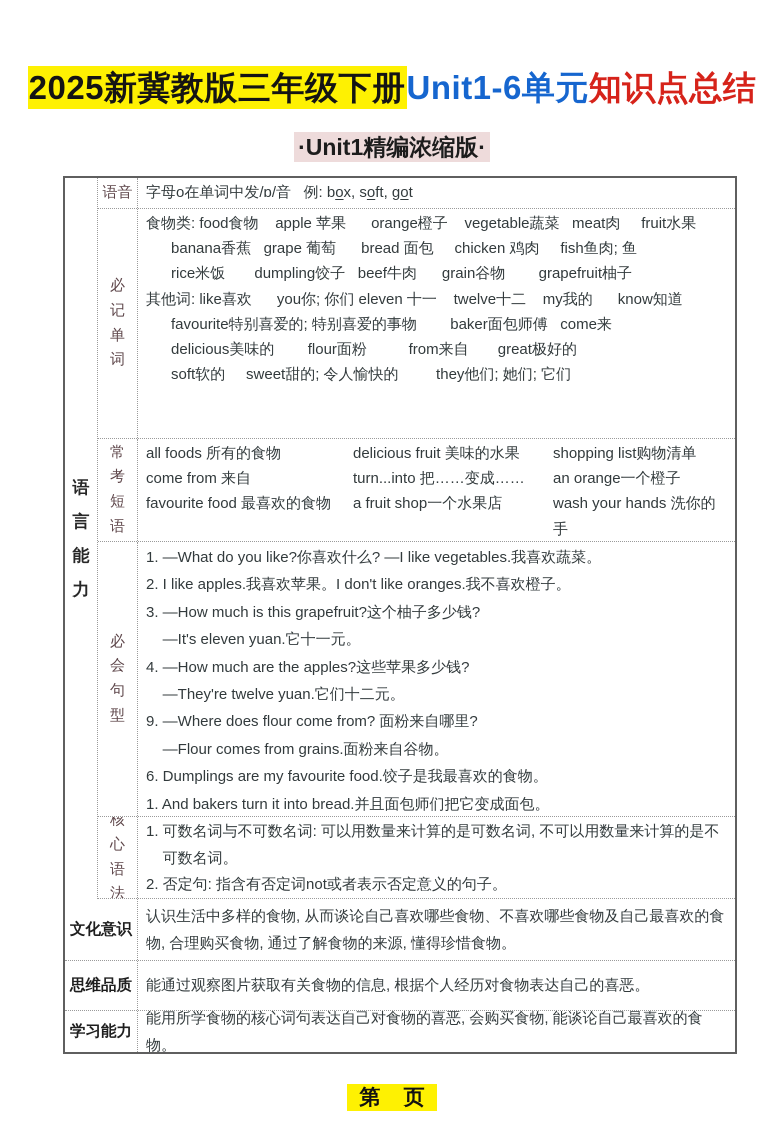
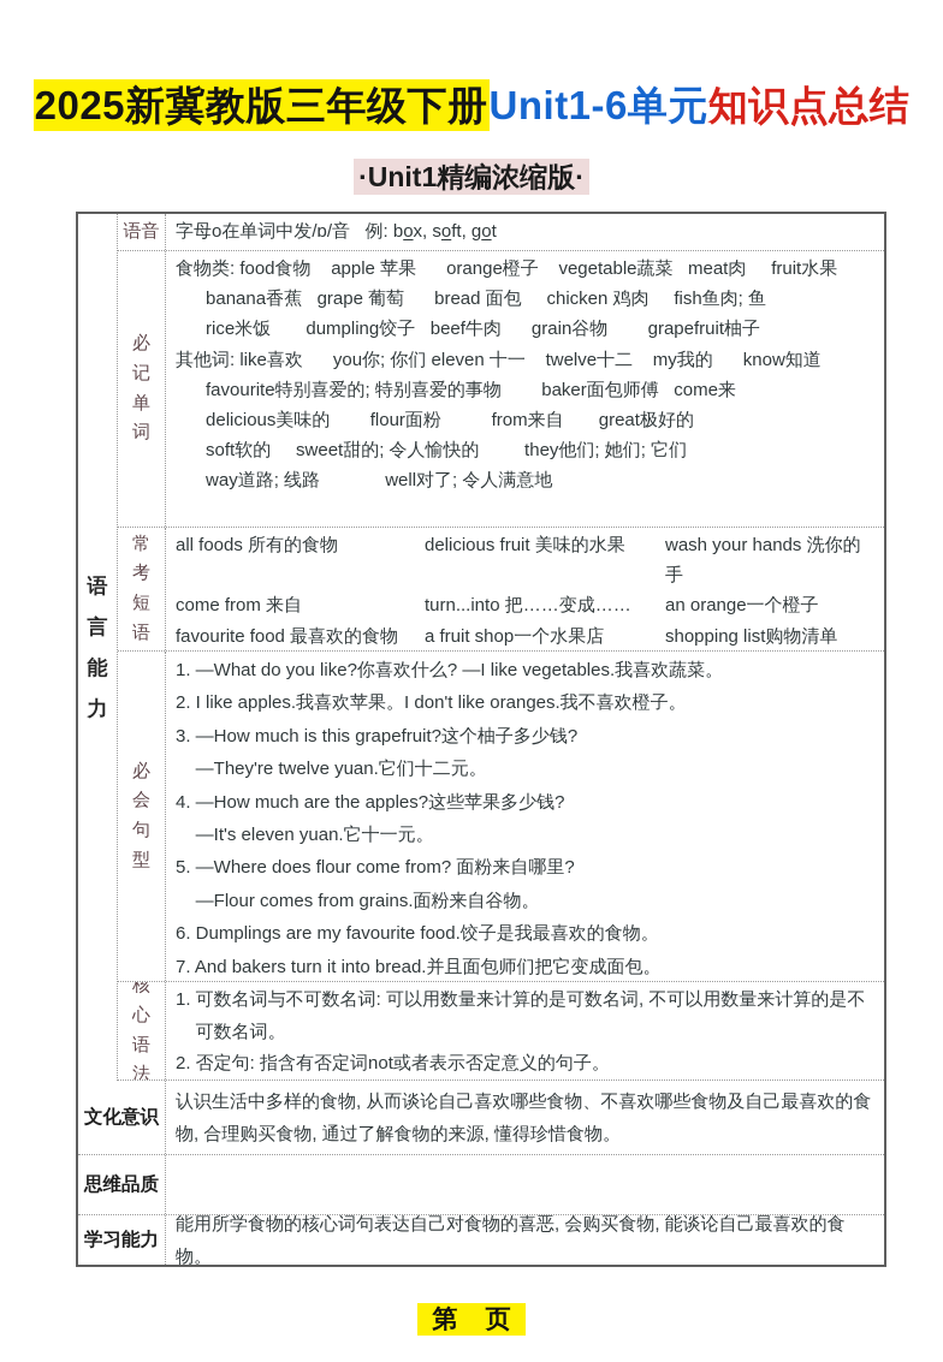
  2025新冀教版三年级下册Unit1-6单元知识点总结
  ·Unit1精编浓缩版·
  语言能力
  语音
  字母o在单词中发/ɒ/音 例: box, soft, got
  必记单词
  食物类: food食物 apple 苹果 orange橙子 vegetable蔬菜 meat肉 fruit水果
  banana香蕉 grape 葡萄 bread 面包 chicken 鸡肉 fish鱼肉; 鱼
  rice米饭 dumpling饺子 beef牛肉 grain谷物 grapefruit柚子
  其他词: like喜欢 you你; 你们 eleven 十一 twelve十二 my我的 know知道
  favourite特别喜爱的; 特别喜爱的事物 baker面包师傅 come来
  delicious美味的 flour面粉 from来自 great极好的
  soft软的 sweet甜的; 令人愉快的 they他们; 她们; 它们
+ way道路; 线路 well对了; 令人满意地
  常考短语
  all foods 所有的食物
  delicious fruit 美味的水果
- shopping list购物清单
+ wash your hands 洗你的手
  come from 来自
  turn...into 把……变成……
  an orange一个橙子
  favourite food 最喜欢的食物
  a fruit shop一个水果店
- wash your hands 洗你的手
+ shopping list购物清单
  必会句型
  1. —What do you like?你喜欢什么? —I like vegetables.我喜欢蔬菜。
  2. I like apples.我喜欢苹果。I don't like oranges.我不喜欢橙子。
  3. —How much is this grapefruit?这个柚子多少钱?
- —It's eleven yuan.它十一元。
+ —They're twelve yuan.它们十二元。
  4. —How much are the apples?这些苹果多少钱?
- —They're twelve yuan.它们十二元。
+ —It's eleven yuan.它十一元。
- 9. —Where does flour come from? 面粉来自哪里?
+ 5. —Where does flour come from? 面粉来自哪里?
  —Flour comes from grains.面粉来自谷物。
  6. Dumplings are my favourite food.饺子是我最喜欢的食物。
- 1. And bakers turn it into bread.并且面包师们把它变成面包。
+ 7. And bakers turn it into bread.并且面包师们把它变成面包。
  核心语法
  1. 可数名词与不可数名词: 可以用数量来计算的是可数名词, 不可以用数量来计算的是不
  可数名词。
  2. 否定句: 指含有否定词not或者表示否定意义的句子。
  文化意识
  认识生活中多样的食物, 从而谈论自己喜欢哪些食物、不喜欢哪些食物及自己最喜欢的食物, 合理购买食物, 通过了解食物的来源, 懂得珍惜食物。
  思维品质
- 能通过观察图片获取有关食物的信息, 根据个人经历对食物表达自己的喜恶。
  学习能力
  能用所学食物的核心词句表达自己对食物的喜恶, 会购买食物, 能谈论自己最喜欢的食物。
  第 页
